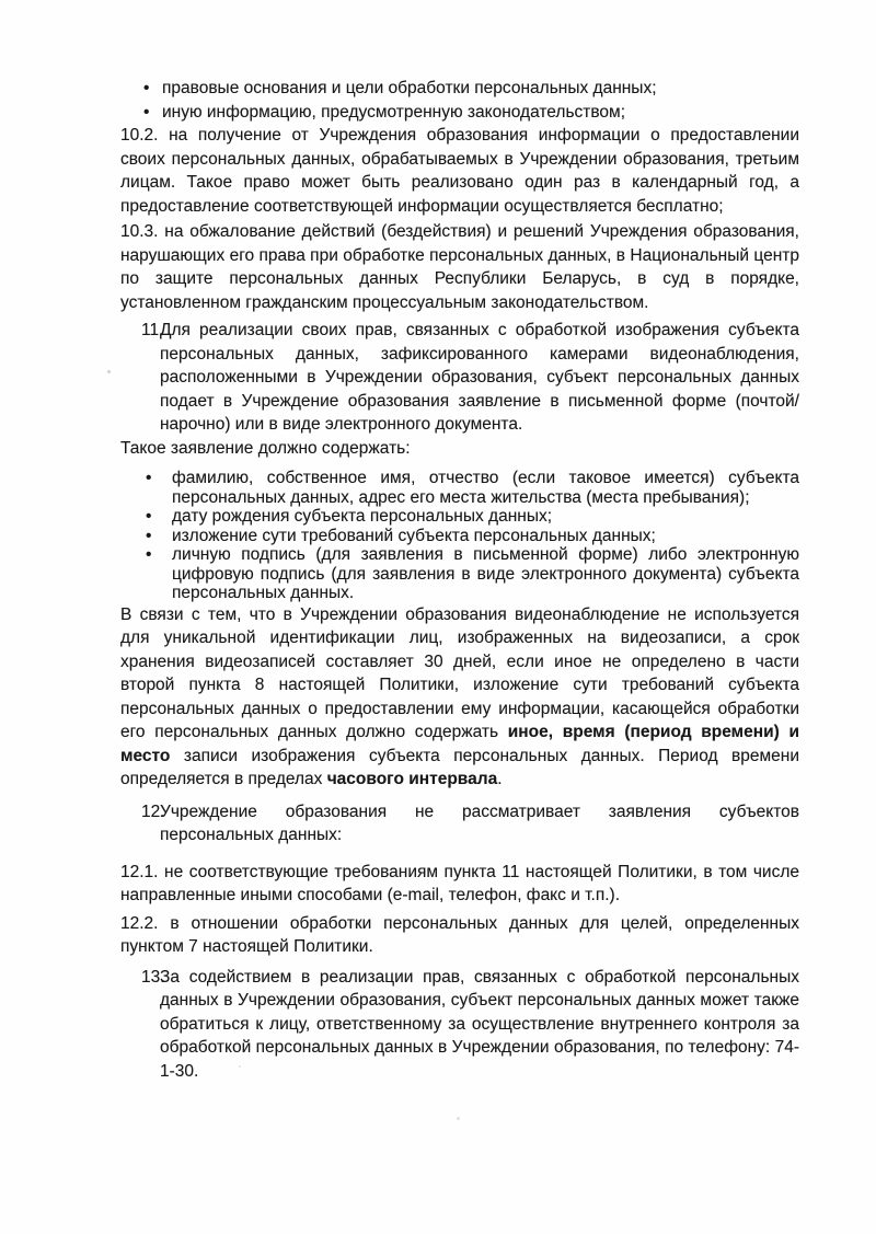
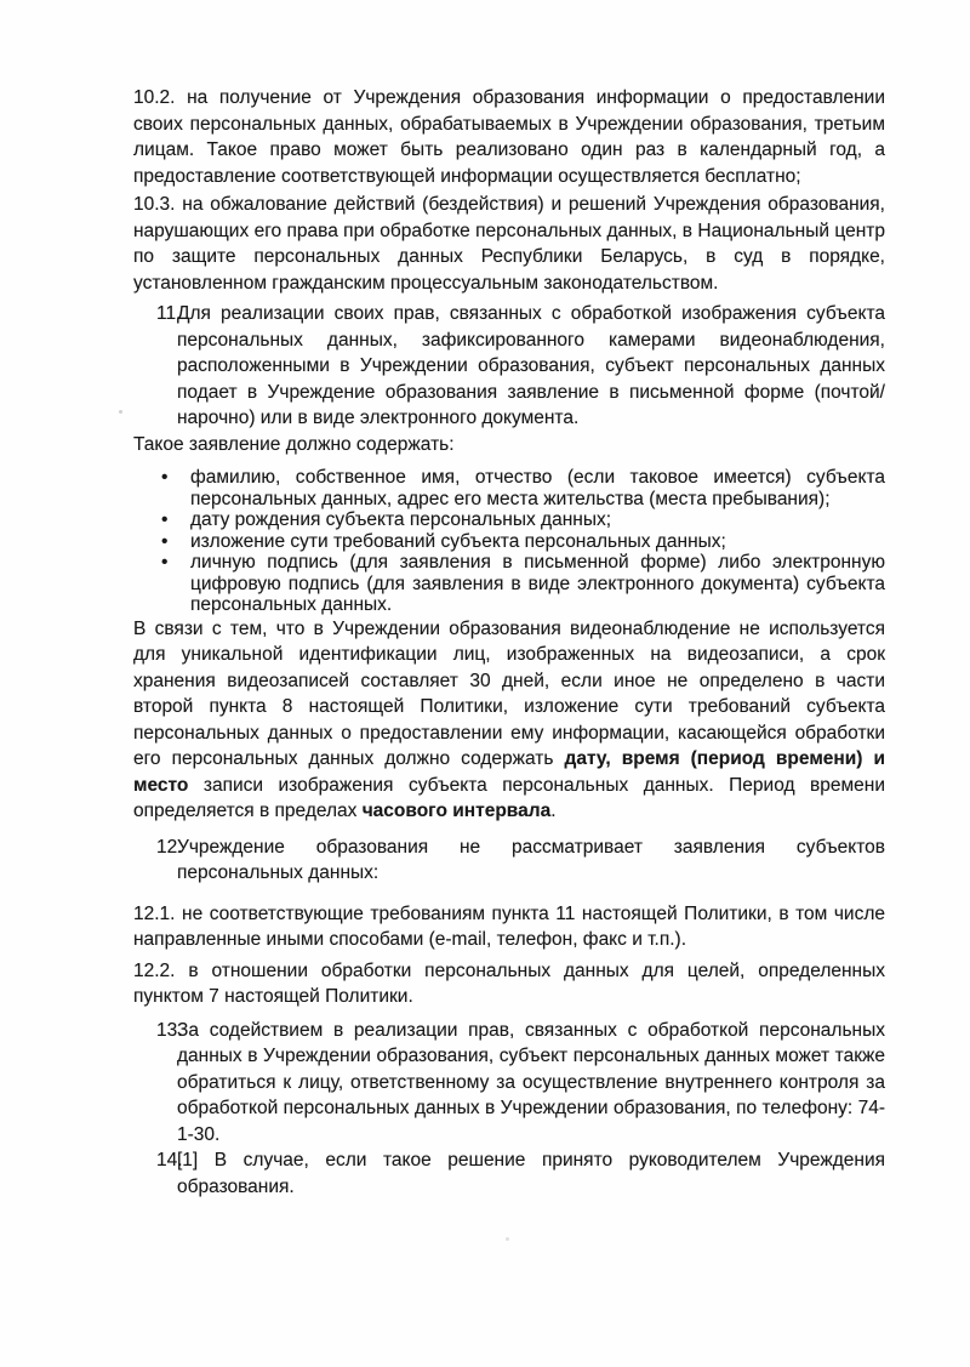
- правовые основания и цели обработки персональных данных;
- иную информацию, предусмотренную законодательством;
  10.2. на получение от Учреждения образования информации о предоставлении своих персональных данных, обрабатываемых в Учреждении образования, третьим лицам. Такое право может быть реализовано один раз в календарный год, а предоставление соответствующей информации осуществляется бесплатно;
  10.3. на обжалование действий (бездействия) и решений Учреждения образования, нарушающих его права при обработке персональных данных, в Национальный центр по защите персональных данных Республики Беларусь, в суд в порядке, установленном гражданским процессуальным законодательством.
  11.
  Для реализации своих прав, связанных с обработкой изображения субъекта персональных данных, зафиксированного камерами видеонаблюдения, расположенными в Учреждении образования, субъект персональных данных подает в Учреждение образования заявление в письменной форме (почтой/нарочно) или в виде электронного документа.
  Такое заявление должно содержать:
  фамилию, собственное имя, отчество (если таковое имеется) субъекта персональных данных, адрес его места жительства (места пребывания);
  дату рождения субъекта персональных данных;
  изложение сути требований субъекта персональных данных;
  личную подпись (для заявления в письменной форме) либо электронную цифровую подпись (для заявления в виде электронного документа) субъекта персональных данных.
- В связи с тем, что в Учреждении образования видеонаблюдение не используется для уникальной идентификации лиц, изображенных на видеозаписи, а срок хранения видеозаписей составляет 30 дней, если иное не определено в части второй пункта 8 настоящей Политики, изложение сути требований субъекта персональных данных о предоставлении ему информации, касающейся обработки его персональных данных должно содержать иное, время (период времени) и место записи изображения субъекта персональных данных. Период времени определяется в пределах часового интервала.
+ В связи с тем, что в Учреждении образования видеонаблюдение не используется для уникальной идентификации лиц, изображенных на видеозаписи, а срок хранения видеозаписей составляет 30 дней, если иное не определено в части второй пункта 8 настоящей Политики, изложение сути требований субъекта персональных данных о предоставлении ему информации, касающейся обработки его персональных данных должно содержать дату, время (период времени) и место записи изображения субъекта персональных данных. Период времени определяется в пределах часового интервала.
  12.
  Учреждение образования не рассматривает заявления субъектов персональных данных:
  12.1. не соответствующие требованиям пункта 11 настоящей Политики, в том числе направленные иными способами (e-mail, телефон, факс и т.п.).
  12.2. в отношении обработки персональных данных для целей, определенных пунктом 7 настоящей Политики.
  13.
  За содействием в реализации прав, связанных с обработкой персональных данных в Учреждении образования, субъект персональных данных может также обратиться к лицу, ответственному за осуществление внутреннего контроля за обработкой персональных данных в Учреждении образования, по телефону: 74-1-30.
+ 14.
+ [1] В случае, если такое решение принято руководителем Учреждения образования.
